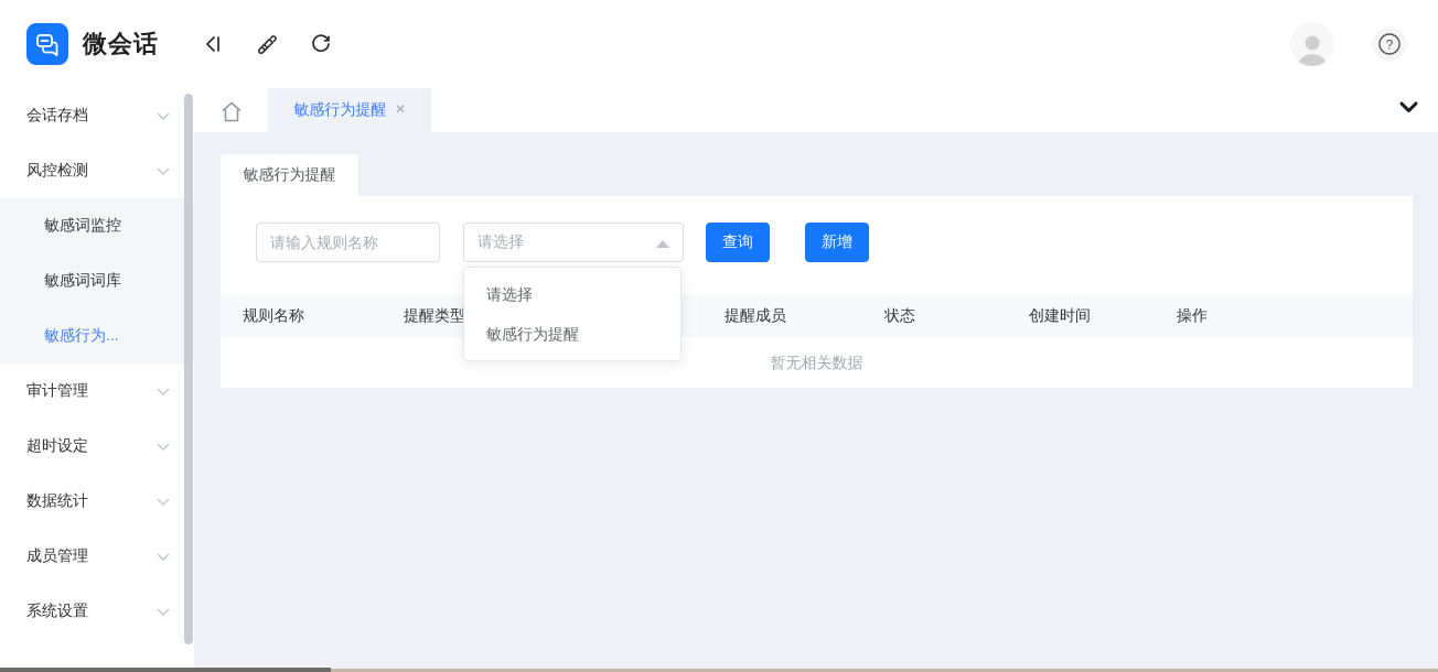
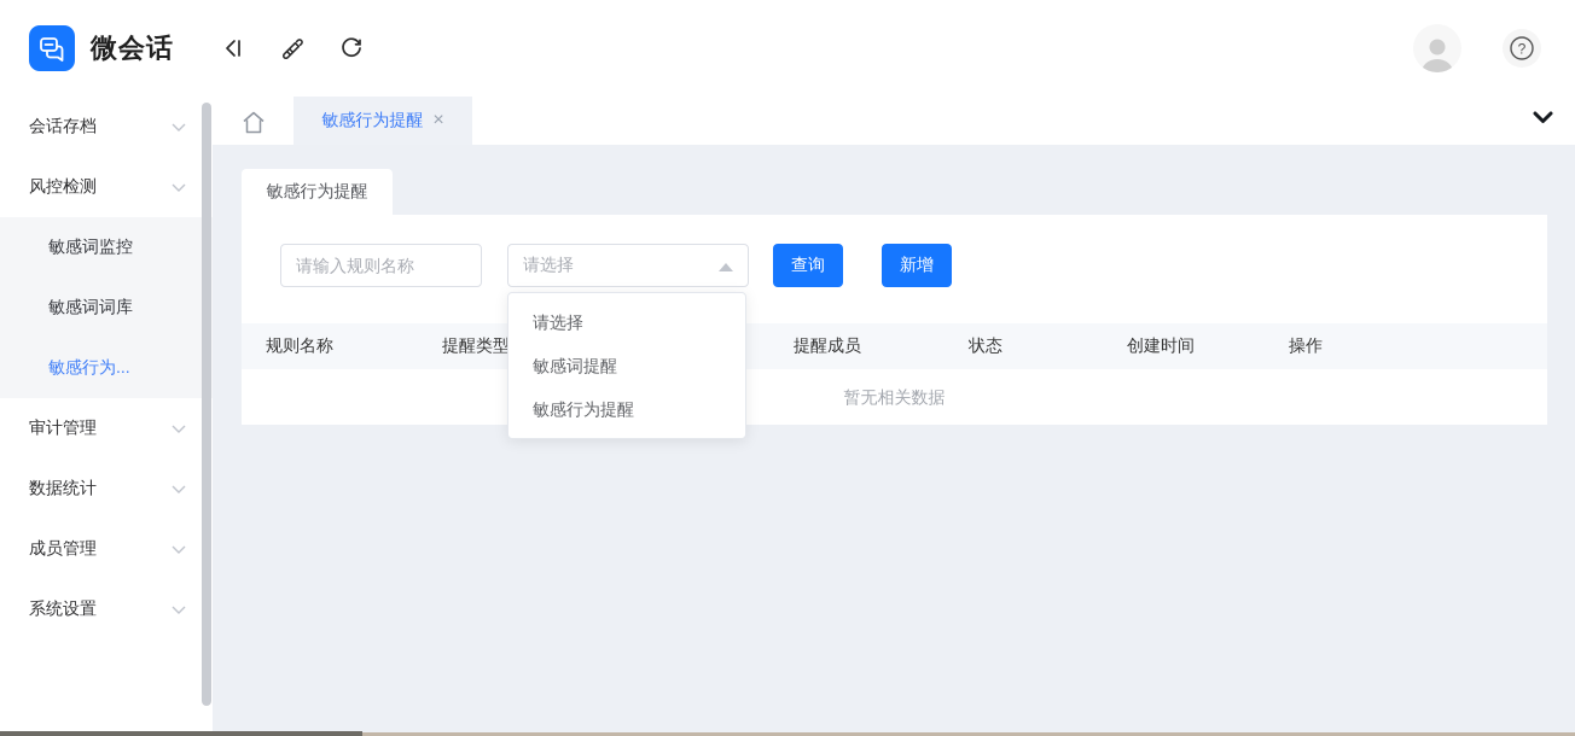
  微会话
  ?
  会话存档
  风控检测
  敏感词监控
  敏感词词库
  敏感行为...
  审计管理
- 超时设定
  数据统计
  成员管理
  系统设置
  敏感行为提醒
  ×
  敏感行为提醒
  请输入规则名称
  请选择
  查询
  新增
  规则名称
  提醒类型
  提醒成员
  状态
  创建时间
  操作
  暂无相关数据
  请选择
+ 敏感词提醒
  敏感行为提醒
